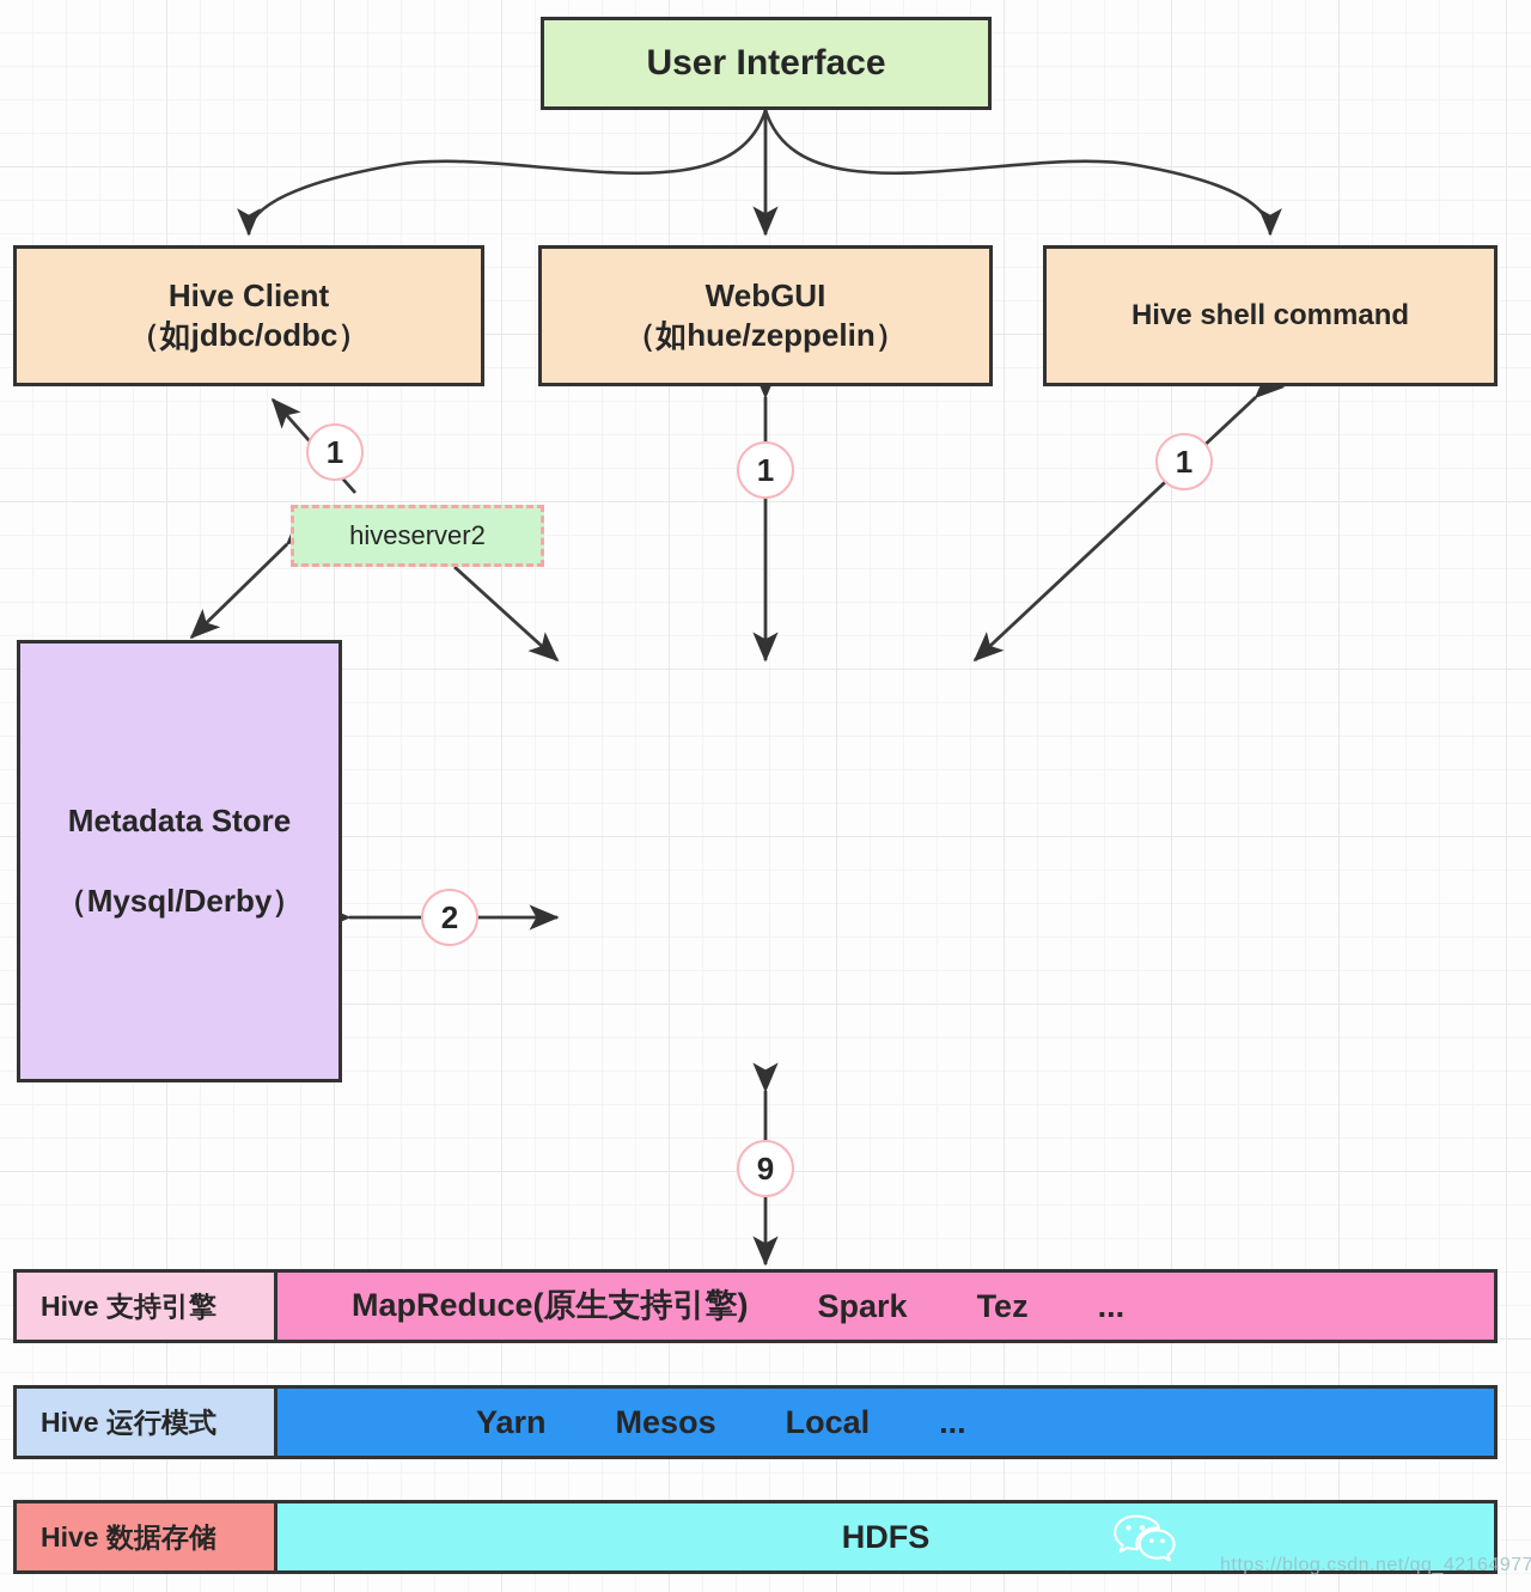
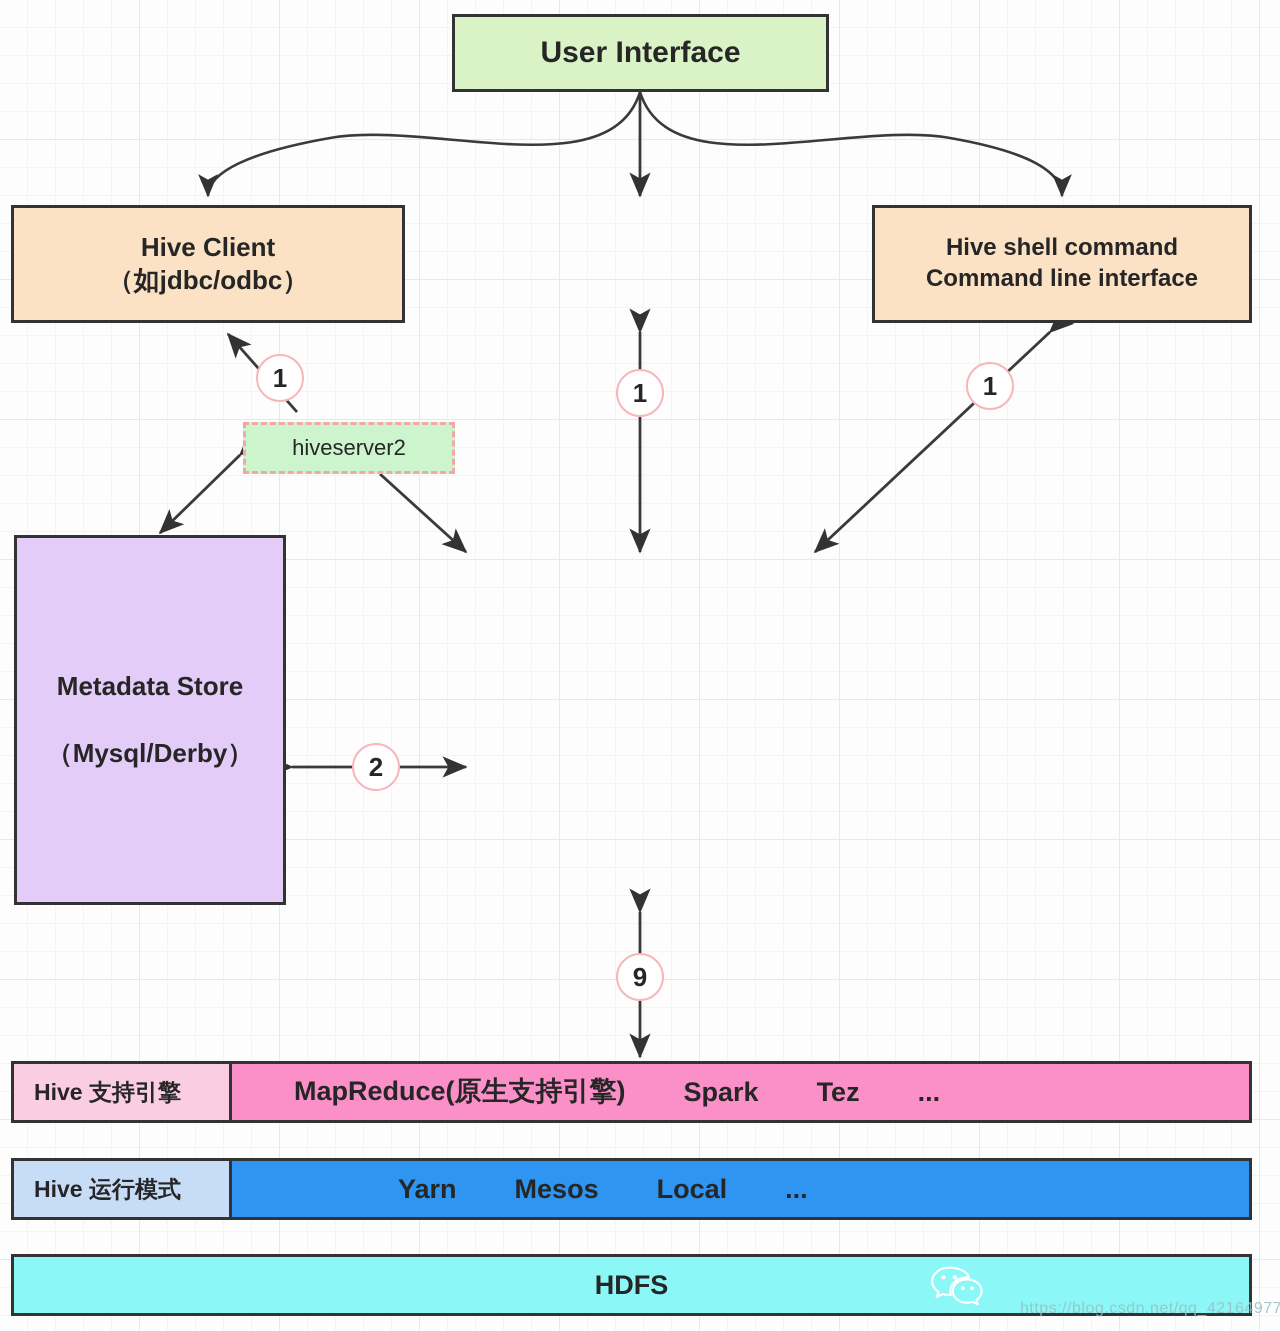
  User Interface
  Hive Client
  （如jdbc/odbc）
- WebGUI
- （如hue/zeppelin）
  Hive shell command
+ Command line interface
  hiveserver2
  Metadata Store
  （Mysql/Derby）
  1
  1
  1
  2
  9
  Hive 支持引擎
  MapReduce(原生支持引擎)
  Spark
  Tez
  ...
  Hive 运行模式
  Yarn
  Mesos
  Local
  ...
- Hive 数据存储
  HDFS
  https://blog.csdn.net/qq_42164977
